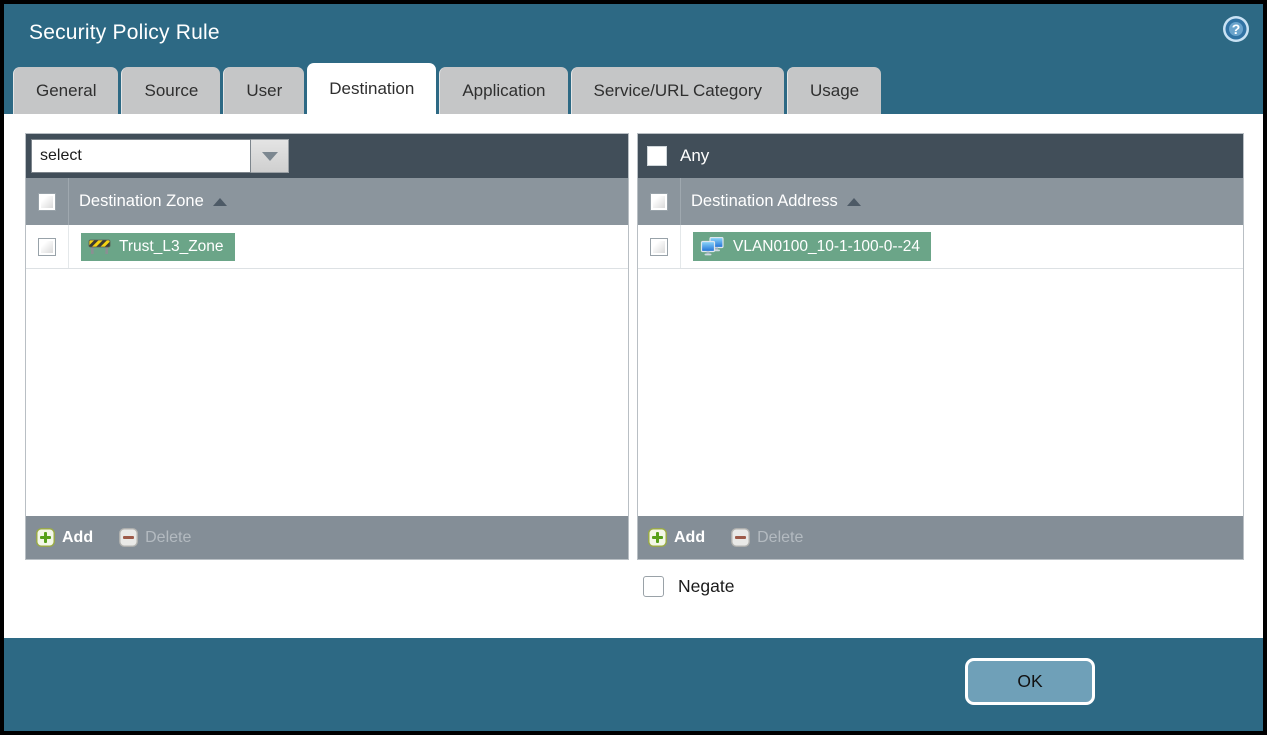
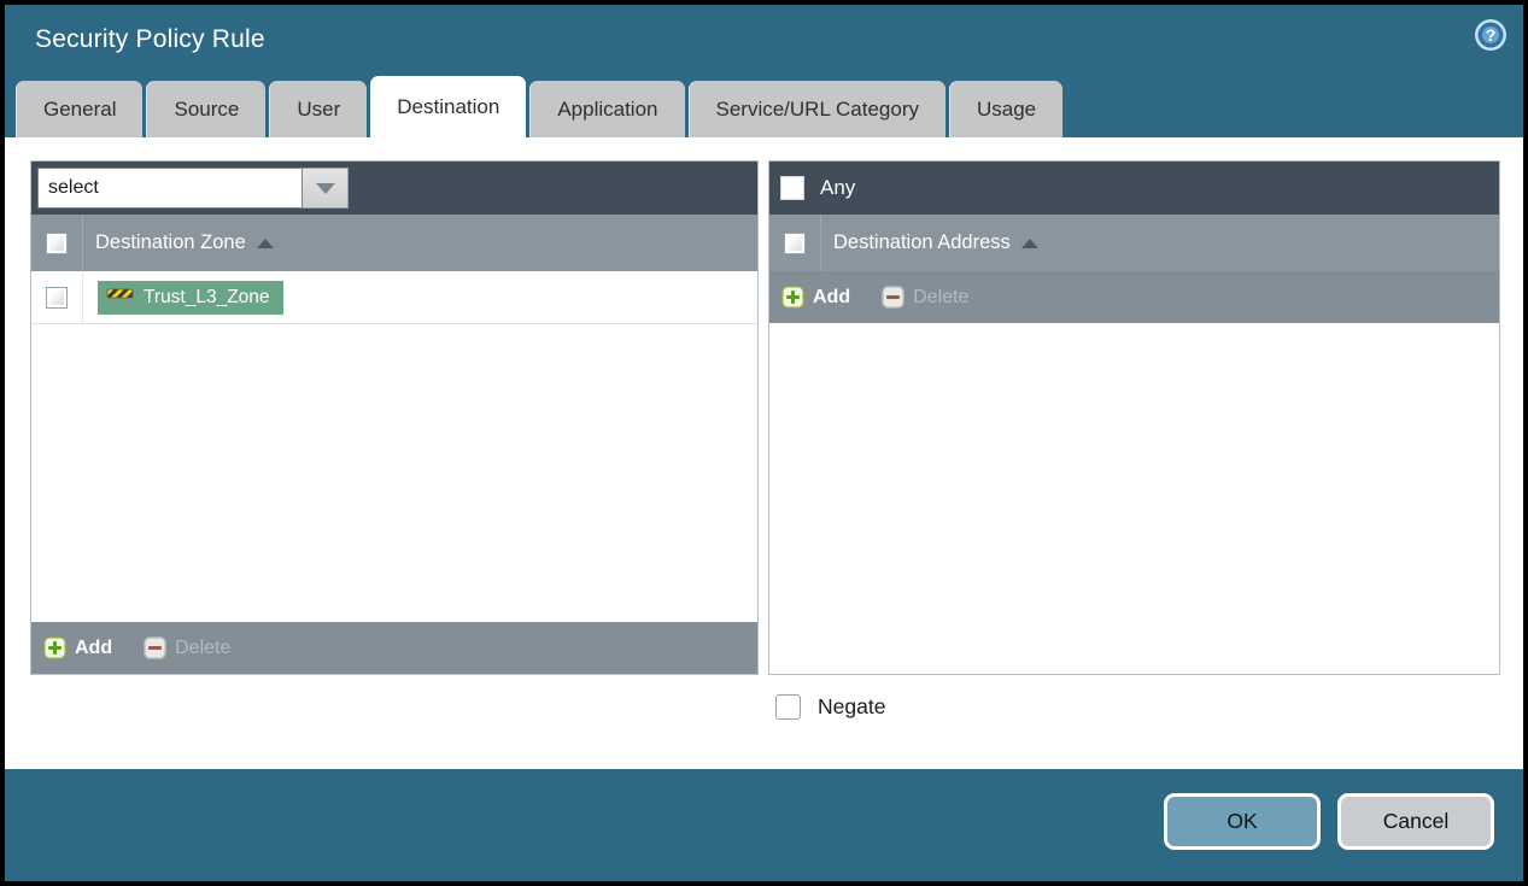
  Security Policy Rule
  ?
  General
  Source
  User
  Destination
  Application
  Service/URL Category
  Usage
  select
  Destination Zone
  Trust_L3_Zone
  Add
  Delete
  Any
  Destination Address
- VLAN0100_10-1-100-0--24
  Add
  Delete
  Negate
  OK
+ Cancel
